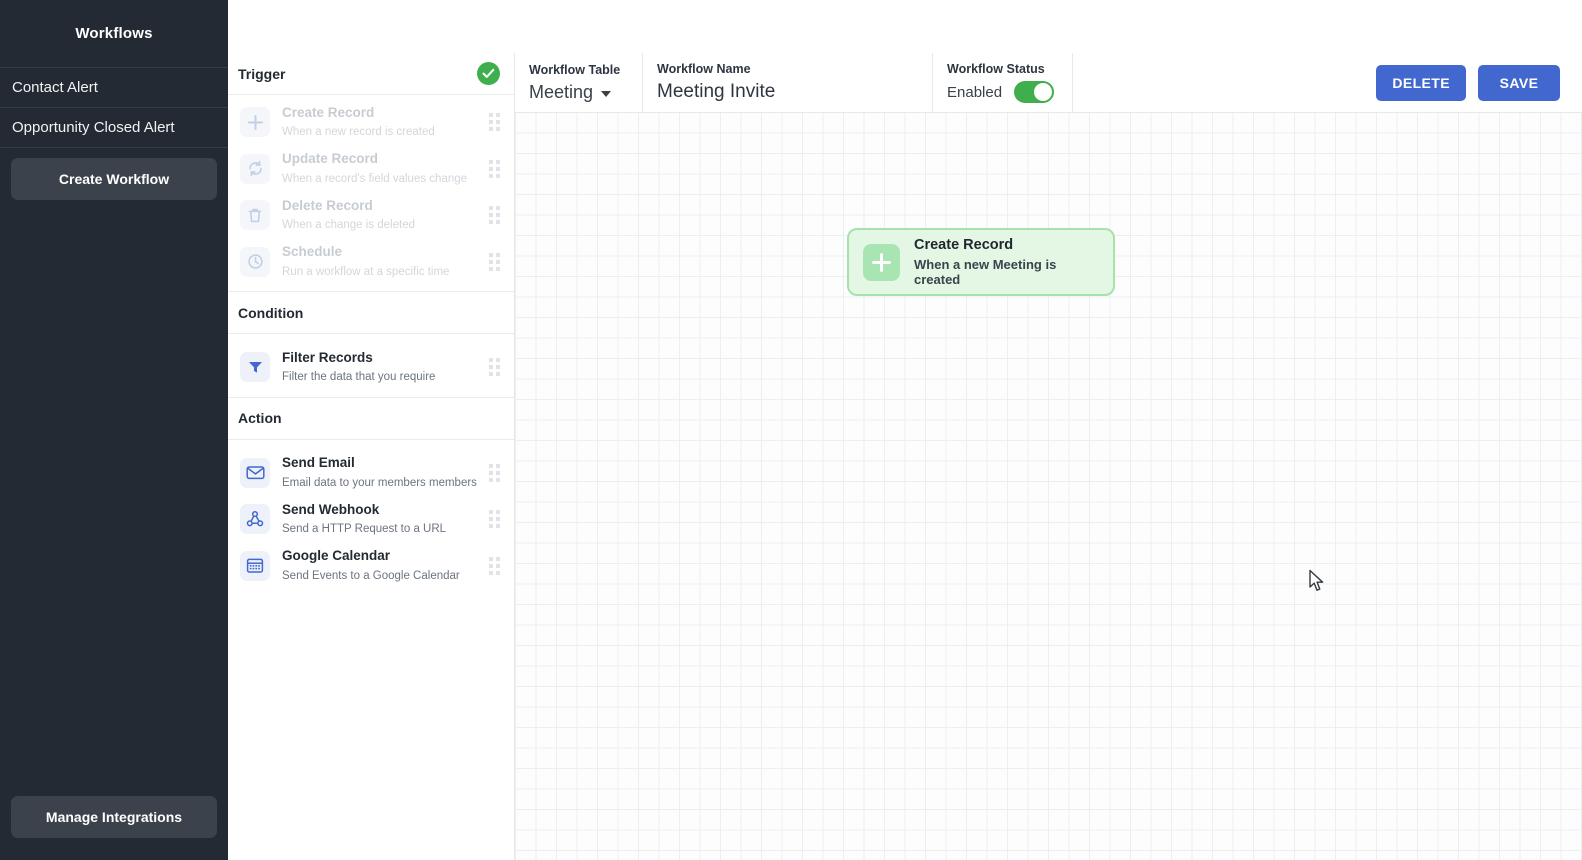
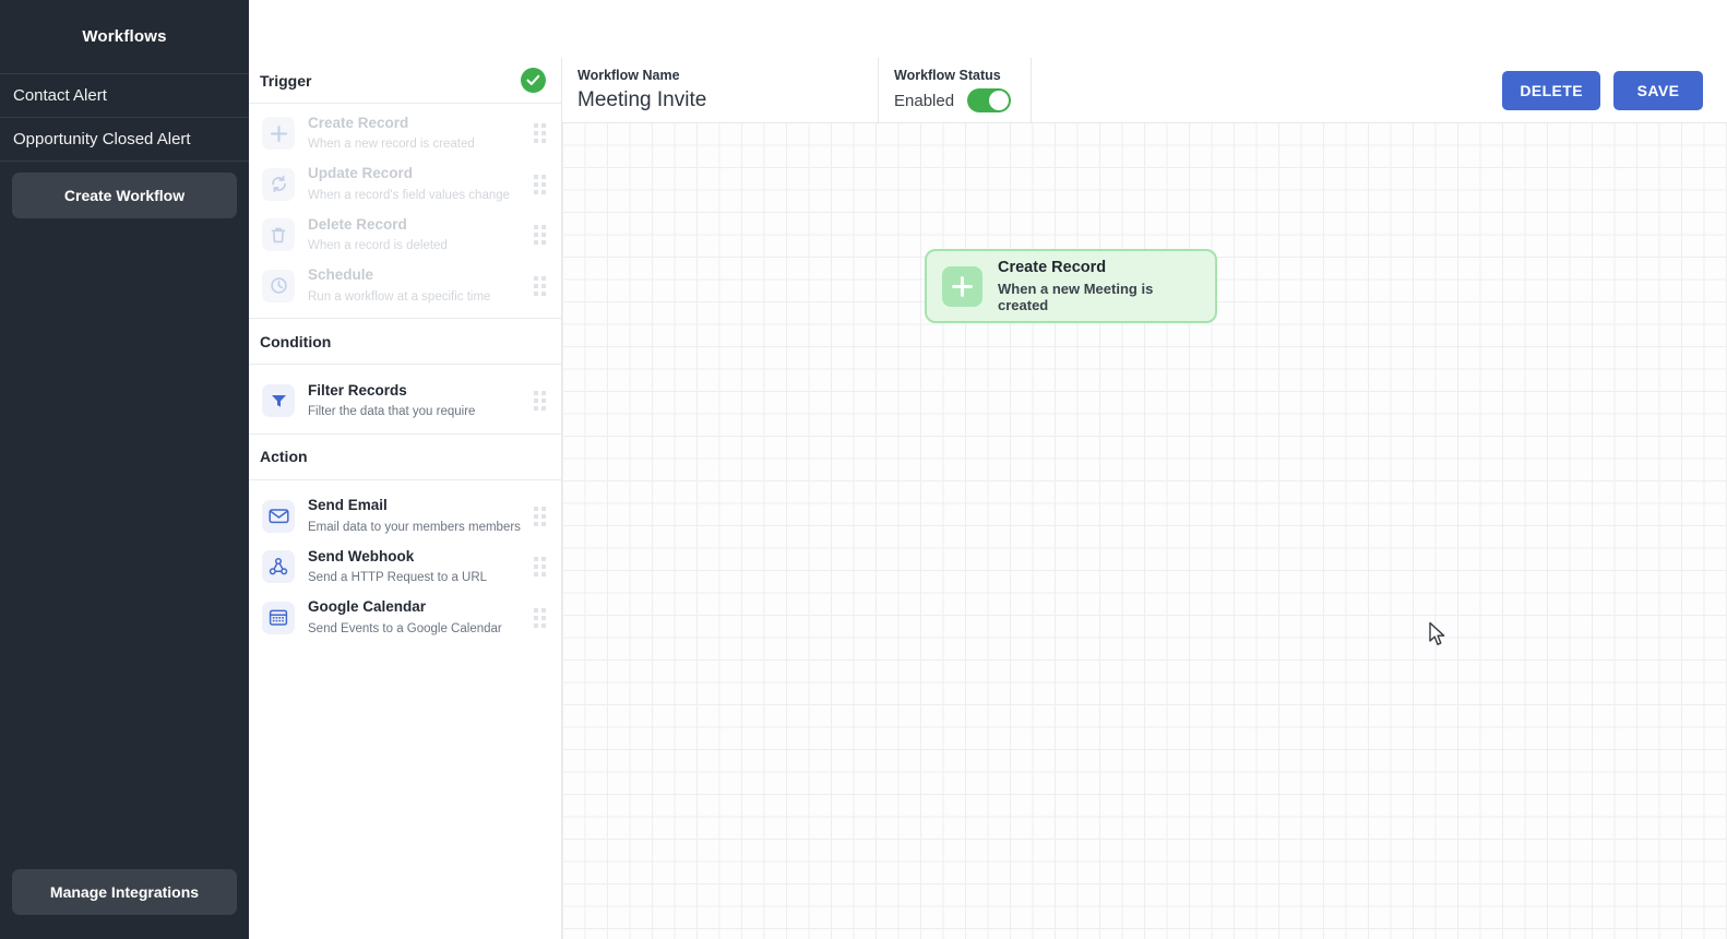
  Workflows
  Contact Alert
  Opportunity Closed Alert
  Create Workflow
  Manage Integrations
  Trigger
  Create Record
  When a new record is created
  Update Record
  When a record's field values change
  Delete Record
- When a change is deleted
+ When a record is deleted
  Schedule
  Run a workflow at a specific time
  Condition
  Filter Records
  Filter the data that you require
  Action
  Send Email
  Email data to your members members
  Send Webhook
  Send a HTTP Request to a URL
  Google Calendar
  Send Events to a Google Calendar
- Workflow Table
- Meeting
  Workflow Name
  Meeting Invite
  Workflow Status
  Enabled
  DELETE
  SAVE
  Create Record
  When a new Meeting is created
